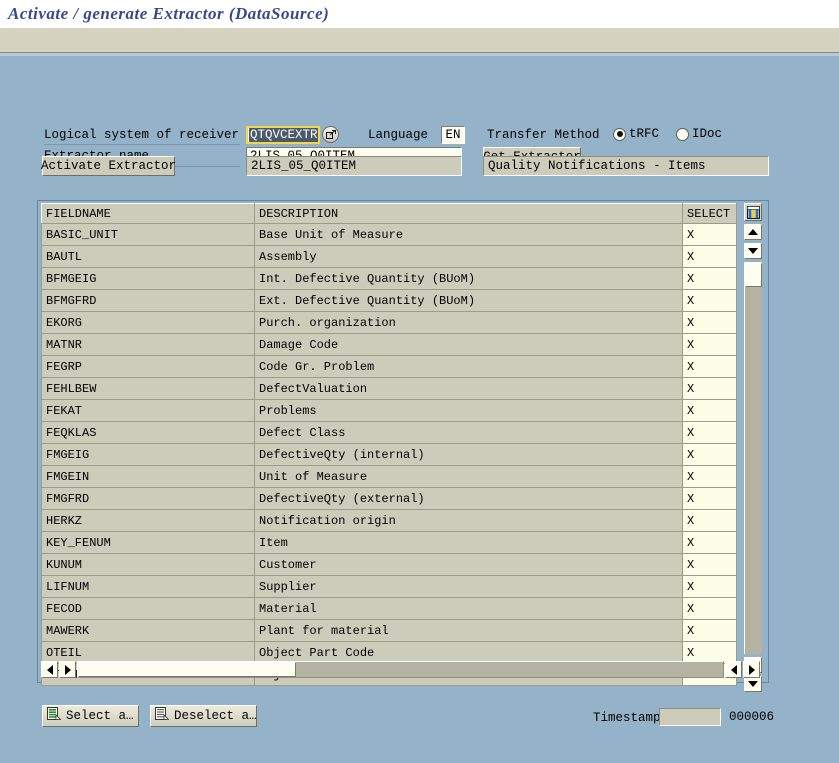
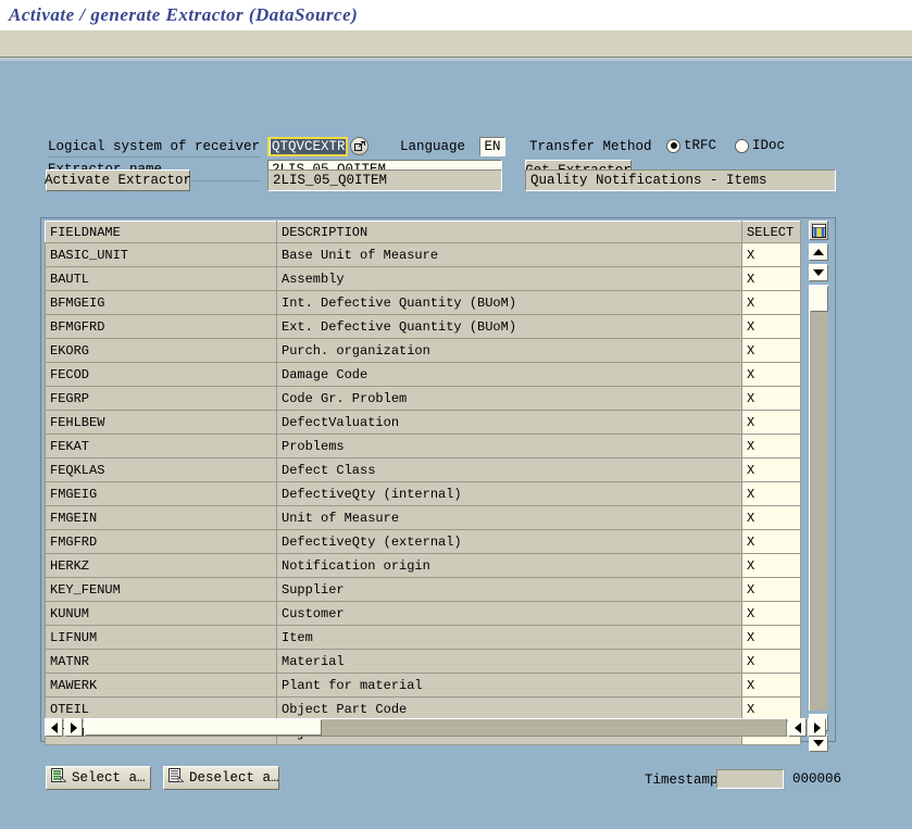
  Activate / generate Extractor (DataSource)
  Logical system of receiver
  QTQVCEXTR
  Language
  EN
  Transfer Method
  tRFC
  IDoc
  Activate Extractor
  2LIS_05_Q0ITEM
  Quality Notifications - Items
  FIELDNAME	DESCRIPTION	SELECT
  BASIC_UNIT	Base Unit of Measure	X
  BAUTL	Assembly	X
  BFMGEIG	Int. Defective Quantity (BUoM)	X
  BFMGFRD	Ext. Defective Quantity (BUoM)	X
  EKORG	Purch. organization	X
- MATNR	Damage Code	X
+ FECOD	Damage Code	X
  FEGRP	Code Gr. Problem	X
  FEHLBEW	DefectValuation	X
  FEKAT	Problems	X
  FEQKLAS	Defect Class	X
  FMGEIG	DefectiveQty (internal)	X
  FMGEIN	Unit of Measure	X
  FMGFRD	DefectiveQty (external)	X
  HERKZ	Notification origin	X
- KEY_FENUM	Item	X
+ KEY_FENUM	Supplier	X
  KUNUM	Customer	X
- LIFNUM	Supplier	X
+ LIFNUM	Item	X
- FECOD	Material	X
+ MATNR	Material	X
  MAWERK	Plant for material	X
  OTEIL	Object Part Code	X
  Select a…
  Deselect a…
  Timestamp
  000006
